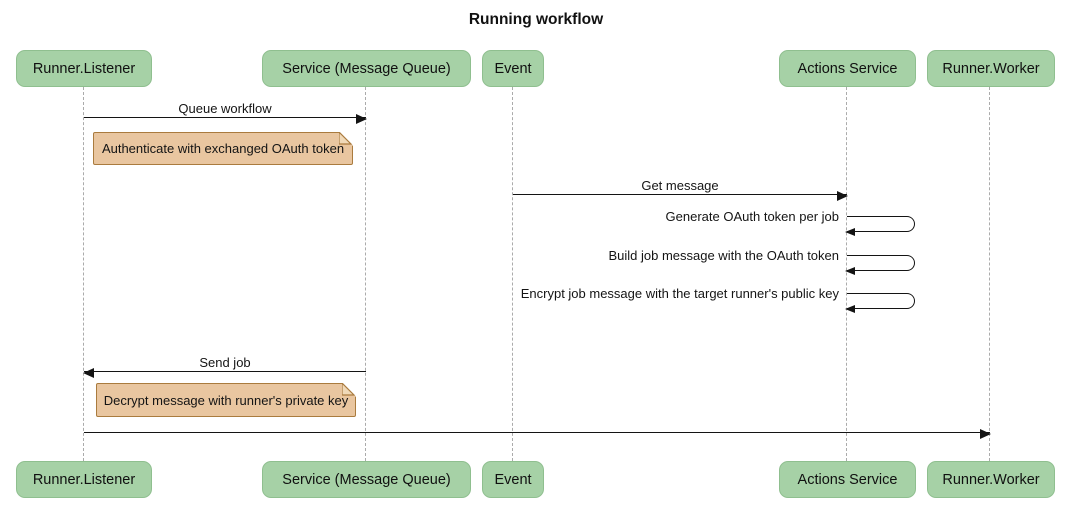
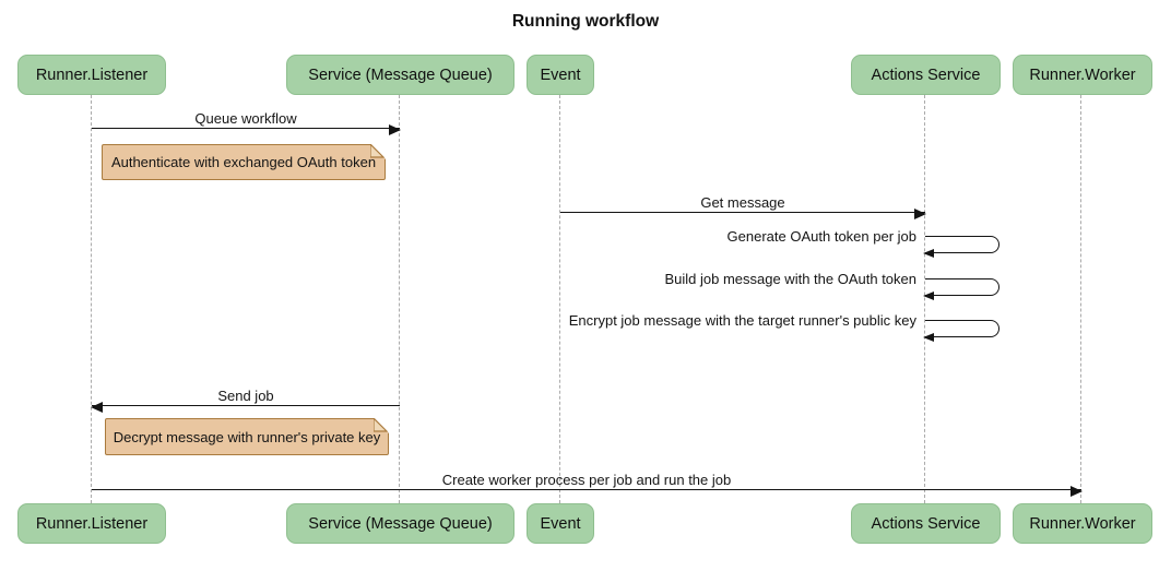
  Running workflow
  Runner.Listener
  Service (Message Queue)
  Event
  Actions Service
  Runner.Worker
  Queue workflow
  Authenticate with exchanged OAuth token
  Get message
  Generate OAuth token per job
  Build job message with the OAuth token
  Encrypt job message with the target runner's public key
  Send job
  Decrypt message with runner's private key
+ Create worker process per job and run the job
  Runner.Listener
  Service (Message Queue)
  Event
  Actions Service
  Runner.Worker
